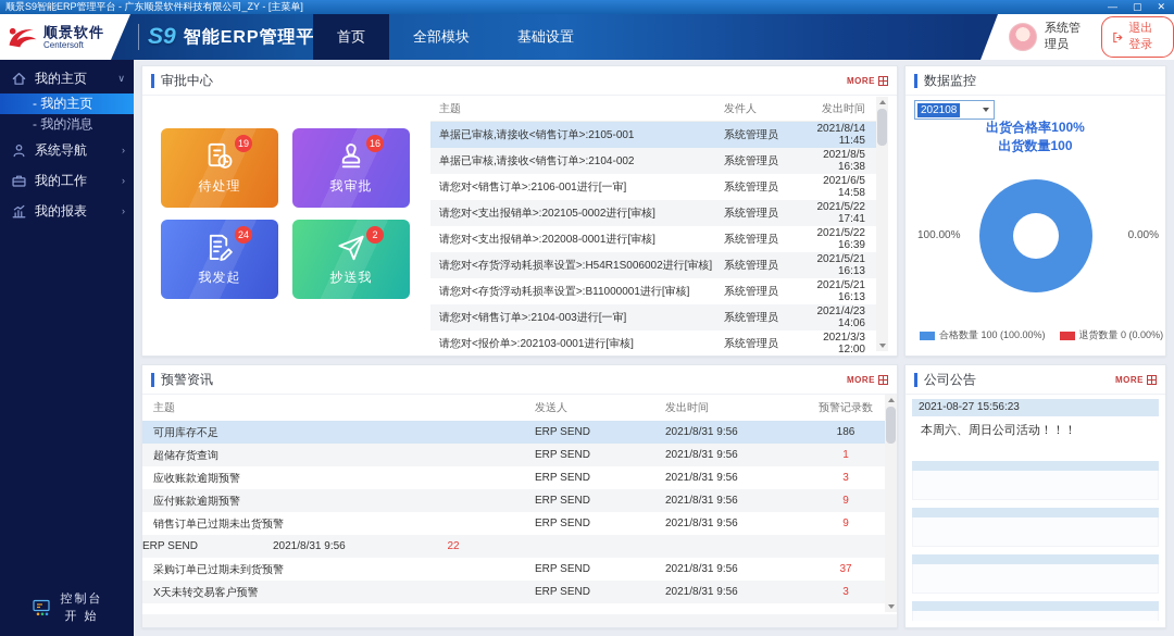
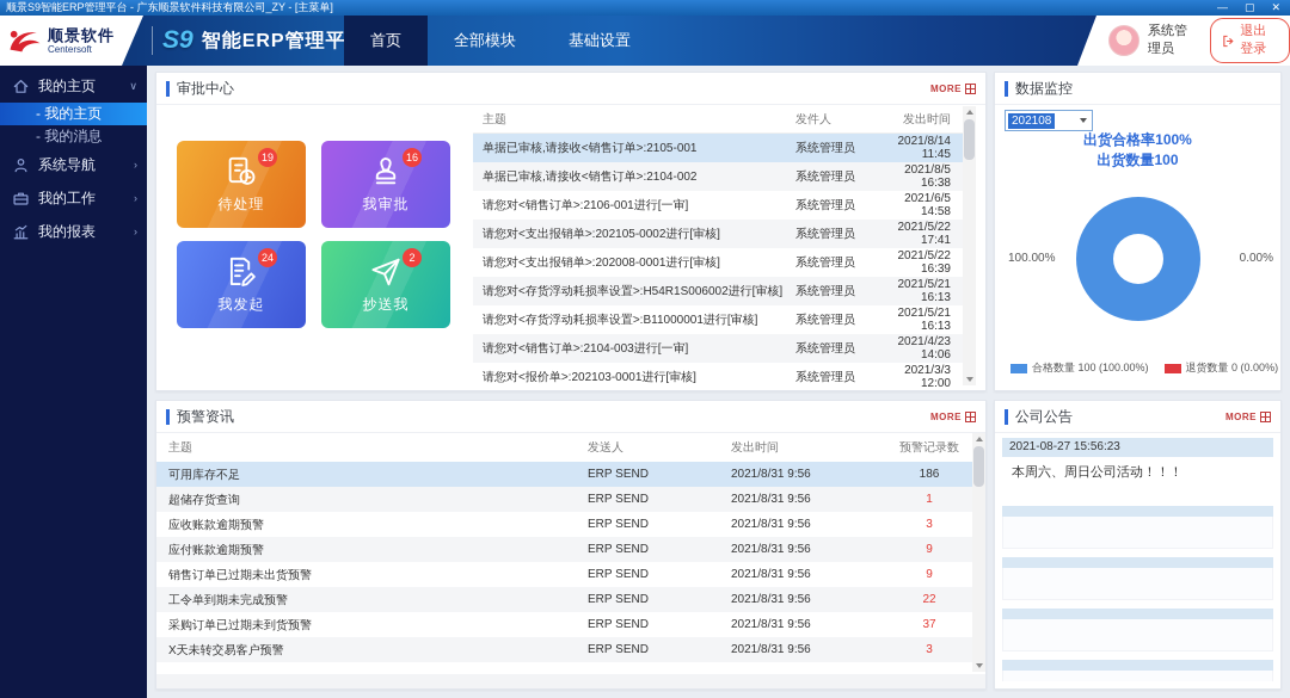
  顺景S9智能ERP管理平台 - 广东顺景软件科技有限公司_ZY - [主菜单]
  —
  ▢
  ✕
  顺景软件
  Centersoft
  S9
  智能ERP管理平
  首页
  全部模块
  基础设置
  系统管理员
  退出登录
  我的主页
  ∨
  - 我的主页
  - 我的消息
  系统导航
  ›
  我的工作
  ›
  我的报表
  ›
- 控制台
- 开 始
  审批中心
  MORE
  19
  16
  24
  2
  主题
  发件人
  发出时间
  单据已审核,请接收<销售订单>:2105-001
  系统管理员
  2021/8/14 11:45
  单据已审核,请接收<销售订单>:2104-002
  系统管理员
  2021/8/5 16:38
  请您对<销售订单>:2106-001进行[一审]
  系统管理员
  2021/6/5 14:58
  请您对<支出报销单>:202105-0002进行[审核]
  系统管理员
  2021/5/22 17:41
  请您对<支出报销单>:202008-0001进行[审核]
  系统管理员
  2021/5/22 16:39
  请您对<存货浮动耗损率设置>:H54R1S006002进行[审核]
  系统管理员
  2021/5/21 16:13
  请您对<存货浮动耗损率设置>:B11000001进行[审核]
  系统管理员
  2021/5/21 16:13
  请您对<销售订单>:2104-003进行[一审]
  系统管理员
  2021/4/23 14:06
  请您对<报价单>:202103-0001进行[审核]
  系统管理员
  2021/3/3 12:00
  数据监控
  202108
  出货合格率100%
  出货数量100
  100.00%
  0.00%
  合格数量 100 (100.00%)
  退货数量 0 (0.00%)
  预警资讯
  MORE
  主题
  发送人
  发出时间
  预警记录数
  可用库存不足
  ERP SEND
  2021/8/31 9:56
  186
  超储存货查询
  ERP SEND
  2021/8/31 9:56
  1
  应收账款逾期预警
  ERP SEND
  2021/8/31 9:56
  3
  应付账款逾期预警
  ERP SEND
  2021/8/31 9:56
  9
  销售订单已过期未出货预警
  ERP SEND
  2021/8/31 9:56
  9
+ 工令单到期未完成预警
  ERP SEND
  2021/8/31 9:56
  22
  采购订单已过期未到货预警
  ERP SEND
  2021/8/31 9:56
  37
  X天未转交易客户预警
  ERP SEND
  2021/8/31 9:56
  3
  公司公告
  MORE
  2021-08-27 15:56:23
  本周六、周日公司活动！！！
